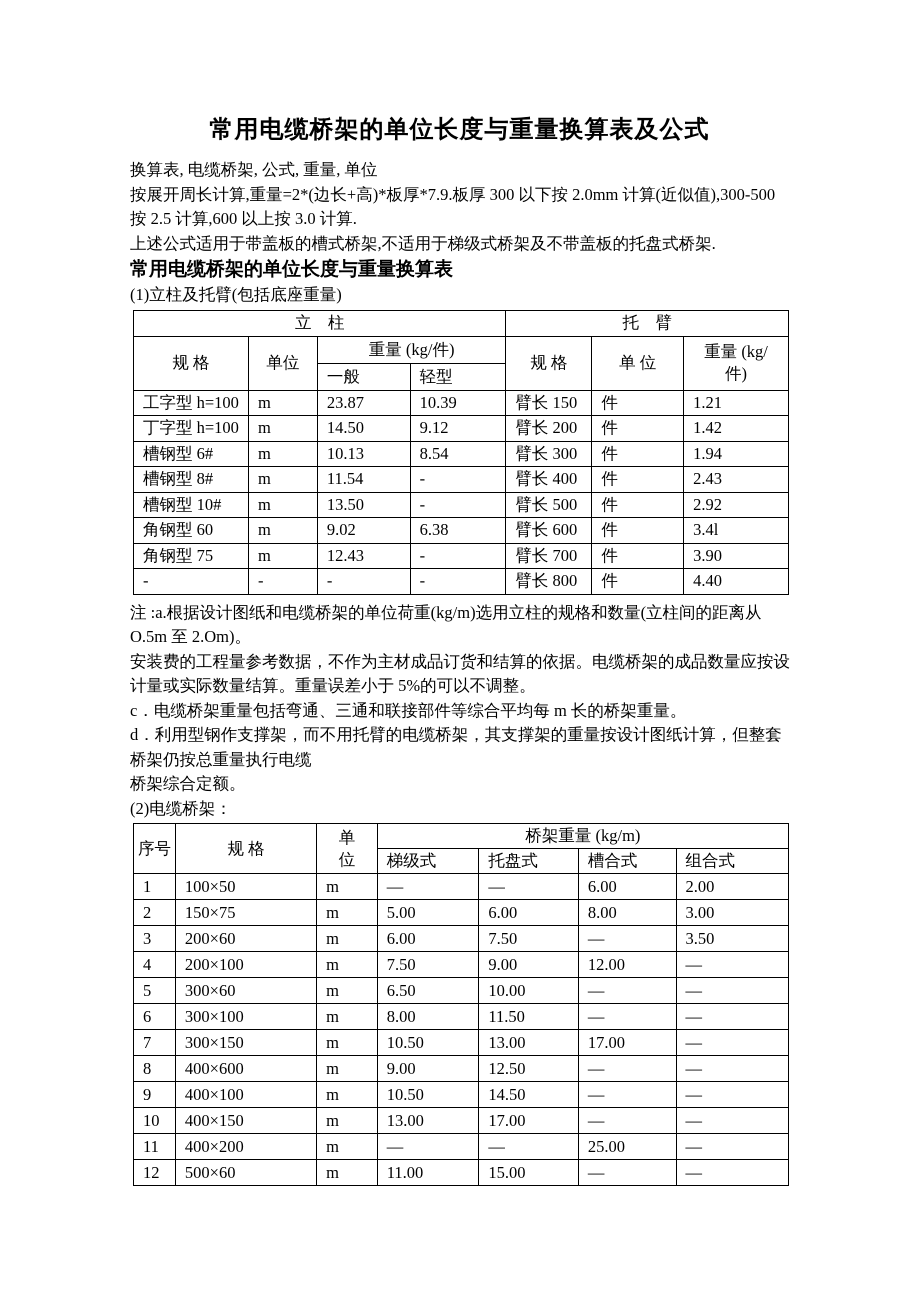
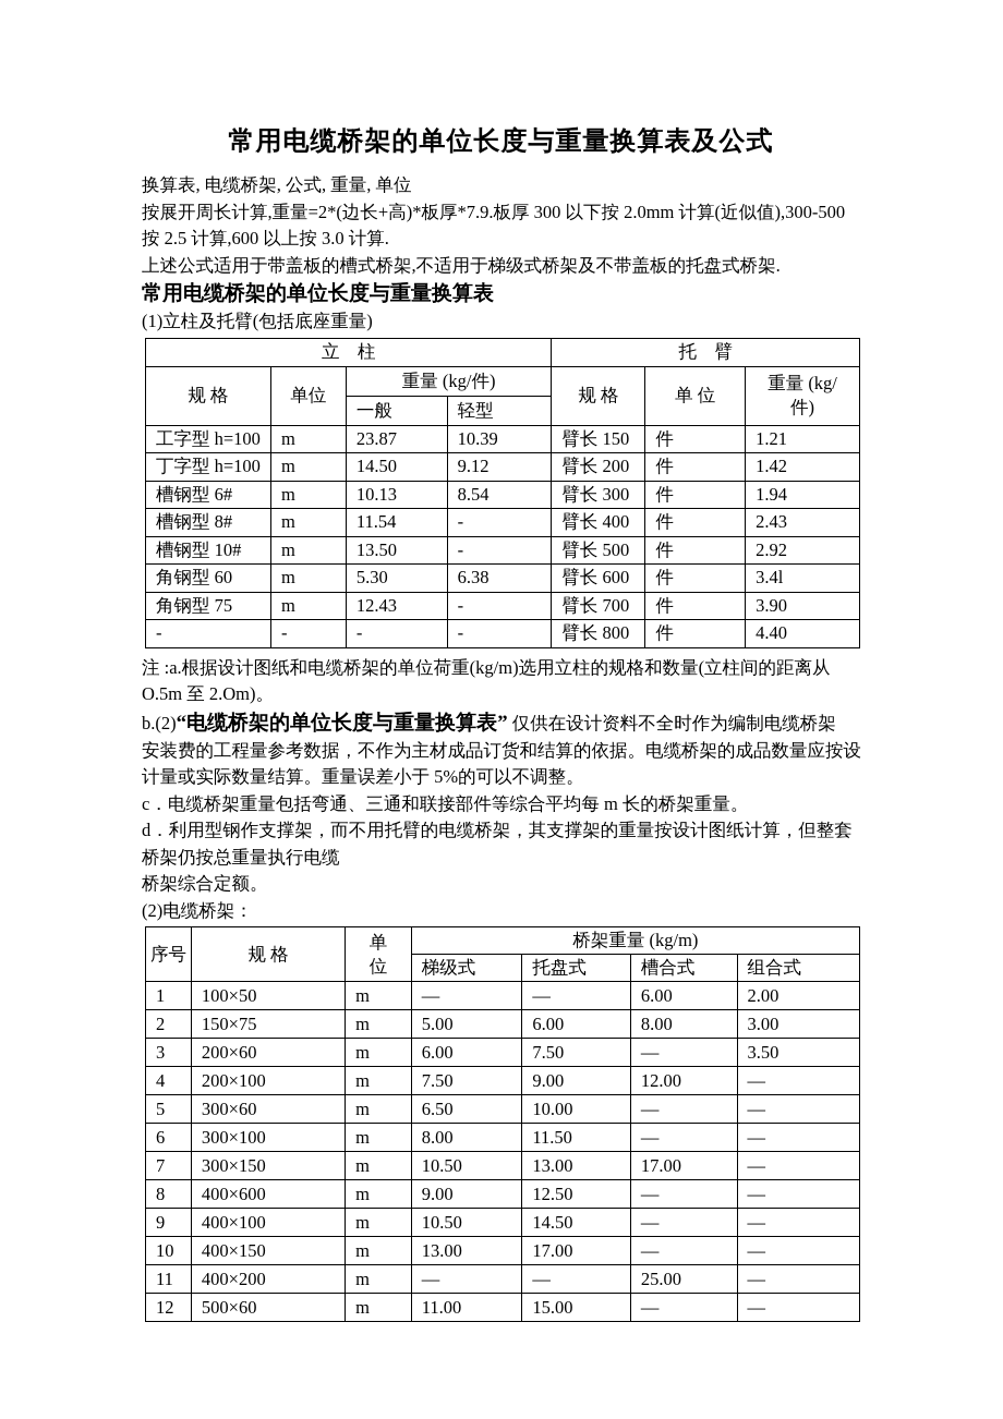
  常用电缆桥架的单位长度与重量换算表及公式
  换算表, 电缆桥架, 公式, 重量, 单位
  按展开周长计算,重量=2*(边长+高)*板厚*7.9.板厚 300 以下按 2.0mm 计算(近似值),300-500
  按 2.5 计算,600 以上按 3.0 计算.
  上述公式适用于带盖板的槽式桥架,不适用于梯级式桥架及不带盖板的托盘式桥架.
  常用电缆桥架的单位长度与重量换算表
  (1)立柱及托臂(包括底座重量)
  立 柱	托 臂
  规 格	单位	重量 (kg/件)	规 格	单 位	重量 (kg/ 件)
  一般	轻型
  工字型 h=100	m	23.87	10.39	臂长 150	件	1.21
  丁字型 h=100	m	14.50	9.12	臂长 200	件	1.42
  槽钢型 6#	m	10.13	8.54	臂长 300	件	1.94
  槽钢型 8#	m	11.54	-	臂长 400	件	2.43
  槽钢型 10#	m	13.50	-	臂长 500	件	2.92
- 角钢型 60	m	9.02	6.38	臂长 600	件	3.4l
+ 角钢型 60	m	5.30	6.38	臂长 600	件	3.4l
  角钢型 75	m	12.43	-	臂长 700	件	3.90
  -	-	-	-	臂长 800	件	4.40
  注 :a.根据设计图纸和电缆桥架的单位荷重(kg/m)选用立柱的规格和数量(立柱间的距离从
  O.5m 至 2.Om)。
+ b.(2)“电缆桥架的单位长度与重量换算表” 仅供在设计资料不全时作为编制电缆桥架
  安装费的工程量参考数据，不作为主材成品订货和结算的依据。电缆桥架的成品数量应按设
  计量或实际数量结算。重量误差小于 5%的可以不调整。
  c．电缆桥架重量包括弯通、三通和联接部件等综合平均每 m 长的桥架重量。
  d．利用型钢作支撑架，而不用托臂的电缆桥架，其支撑架的重量按设计图纸计算，但整套
  桥架仍按总重量执行电缆
  桥架综合定额。
  (2)电缆桥架：
  序号	规 格	单 位	桥架重量 (kg/m)
  梯级式	托盘式	槽合式	组合式
  1	100×50	m	—	—	6.00	2.00
  2	150×75	m	5.00	6.00	8.00	3.00
  3	200×60	m	6.00	7.50	—	3.50
  4	200×100	m	7.50	9.00	12.00	—
  5	300×60	m	6.50	10.00	—	—
  6	300×100	m	8.00	11.50	—	—
  7	300×150	m	10.50	13.00	17.00	—
  8	400×600	m	9.00	12.50	—	—
  9	400×100	m	10.50	14.50	—	—
  10	400×150	m	13.00	17.00	—	—
  11	400×200	m	—	—	25.00	—
  12	500×60	m	11.00	15.00	—	—
